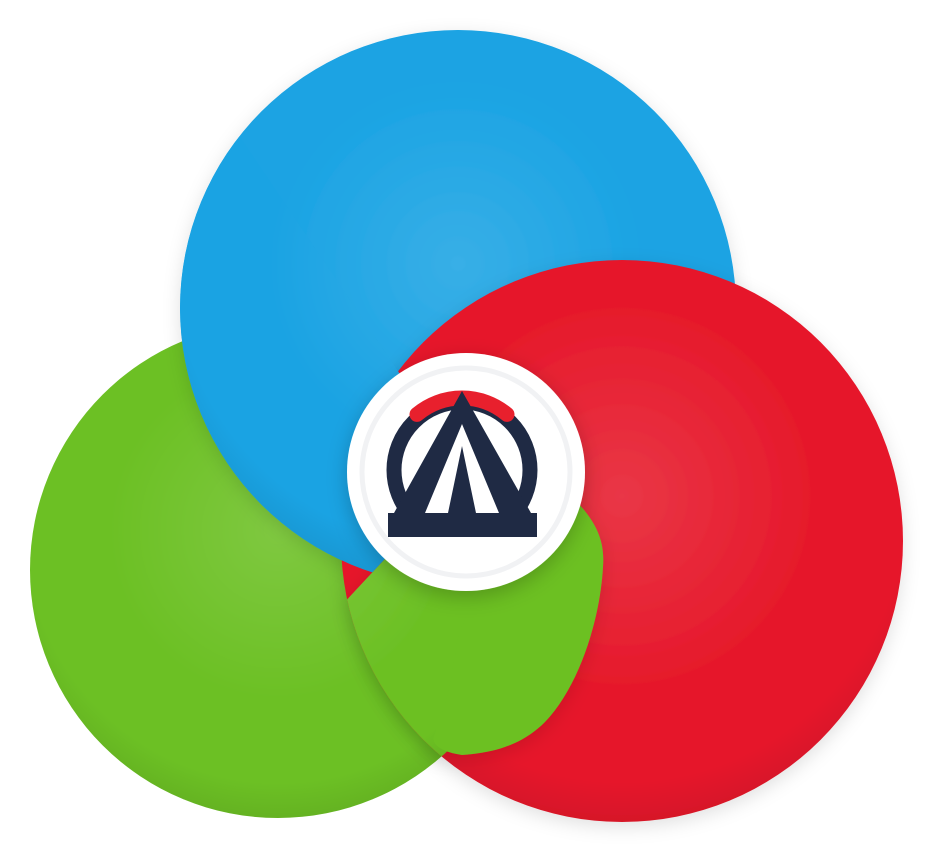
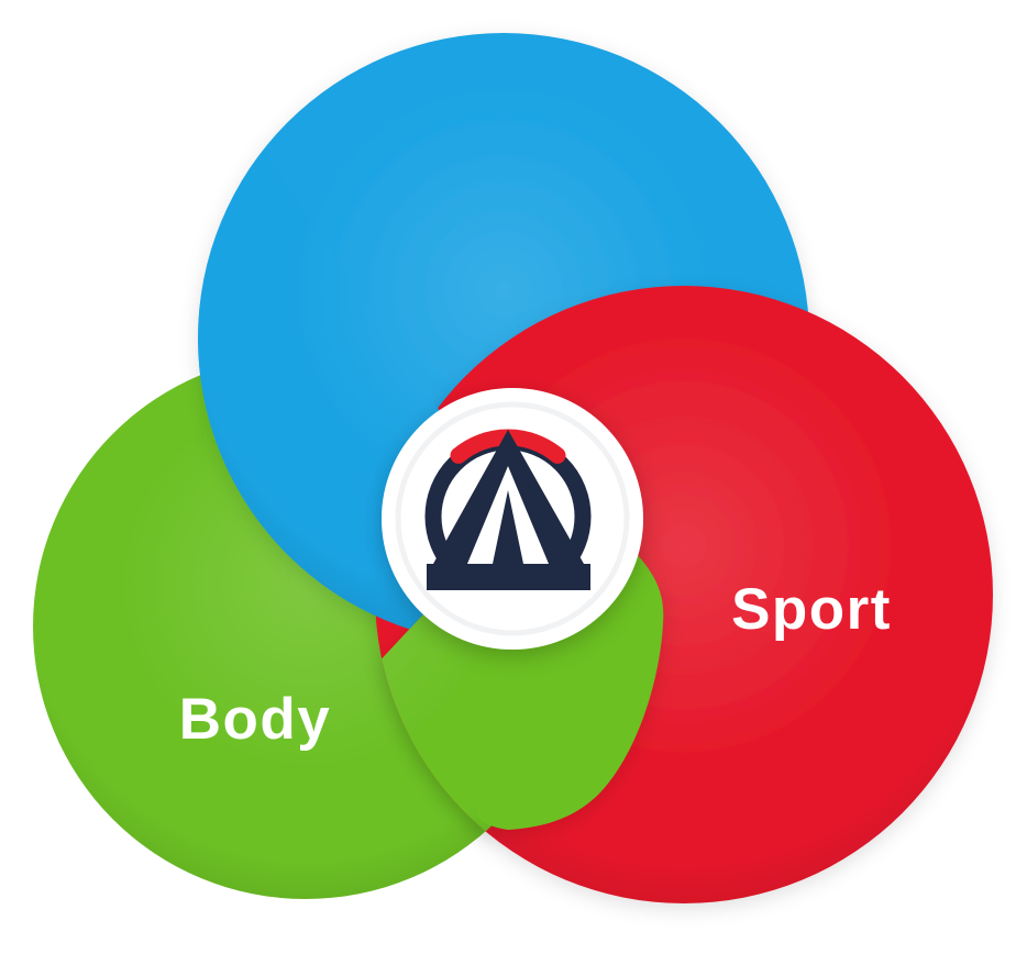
+ Body
+ Sport
